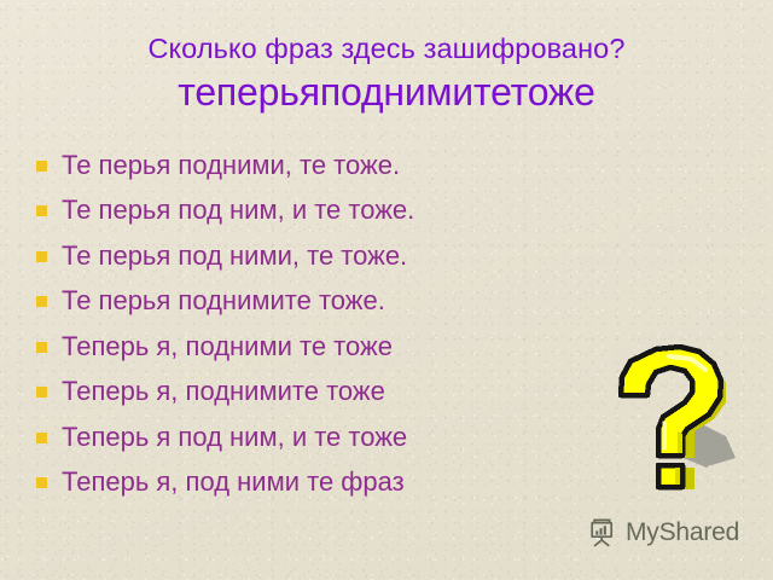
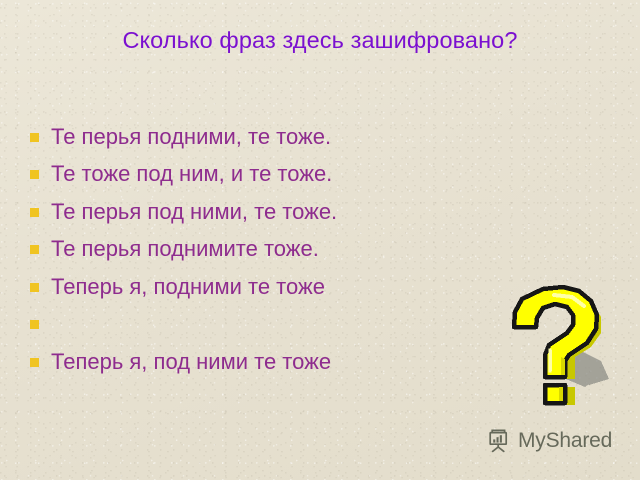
  Сколько фраз здесь зашифровано?
- теперьяподнимитетоже
  Те перья подними, те тоже.
- Те перья под ним, и те тоже.
+ Те тоже под ним, и те тоже.
  Те перья под ними, те тоже.
  Те перья поднимите тоже.
  Теперь я, подними те тоже
- Теперь я, поднимите тоже
- Теперь я под ним, и те тоже
- Теперь я, под ними те фраз
+ Теперь я, под ними те тоже
  MyShared
